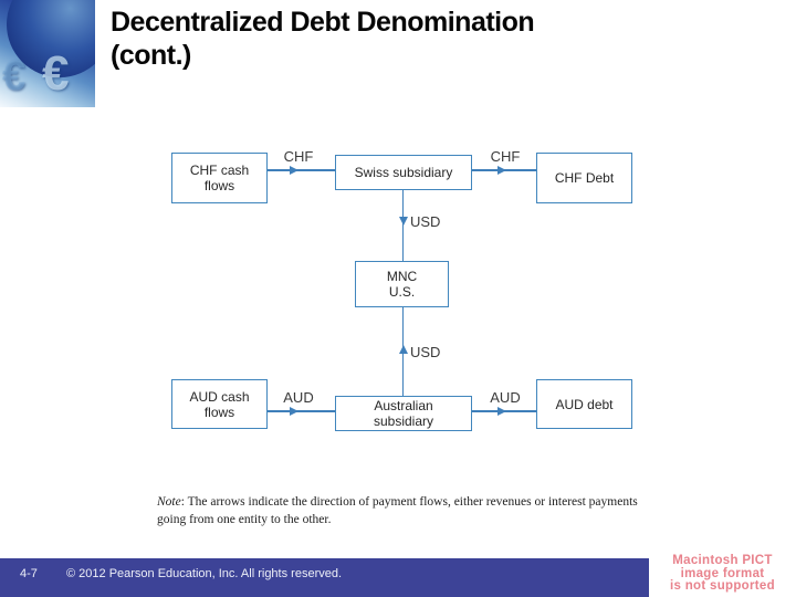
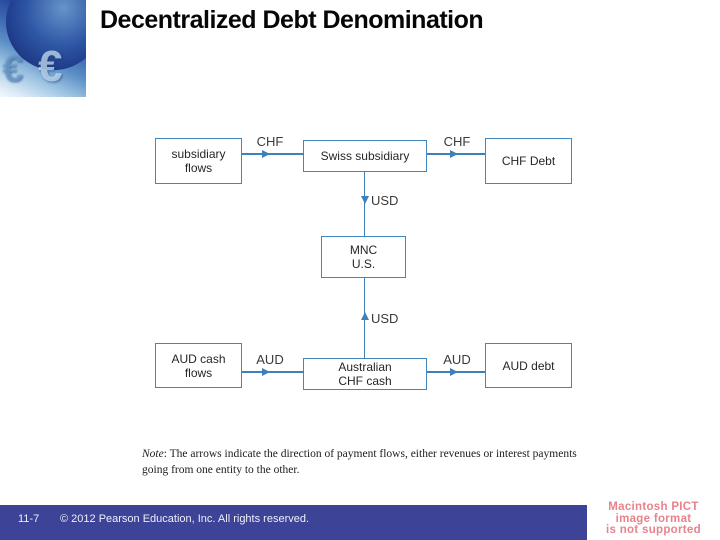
  €
  €
  Decentralized Debt Denomination
- (cont.)
- CHF cash
+ subsidiary
  flows
  Swiss subsidiary
  CHF Debt
  MNC
  U.S.
  AUD cash
  flows
  Australian
- subsidiary
+ CHF cash
  AUD debt
  CHF
  CHF
  USD
  USD
  AUD
  AUD
  Note: The arrows indicate the direction of payment flows, either revenues or interest payments going from one entity to the other.
- 4-7
+ 11-7
  © 2012 Pearson Education, Inc. All rights reserved.
  Macintosh PICT
  image format
  is not supported
